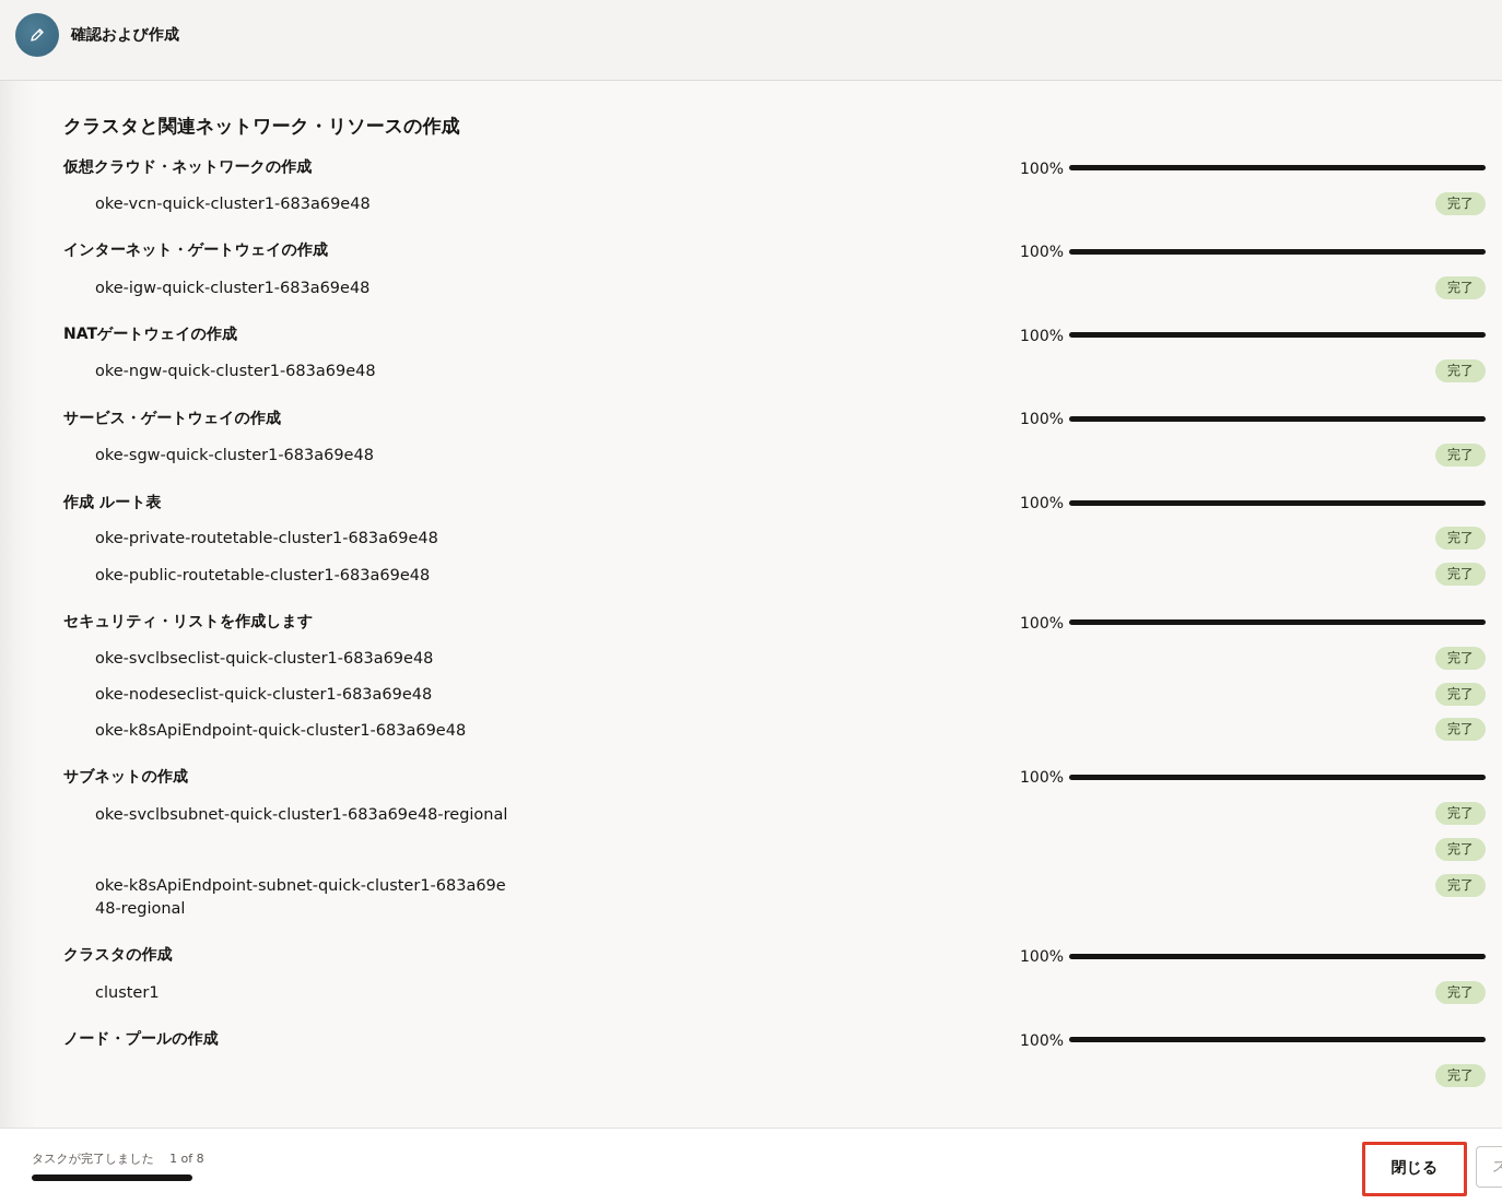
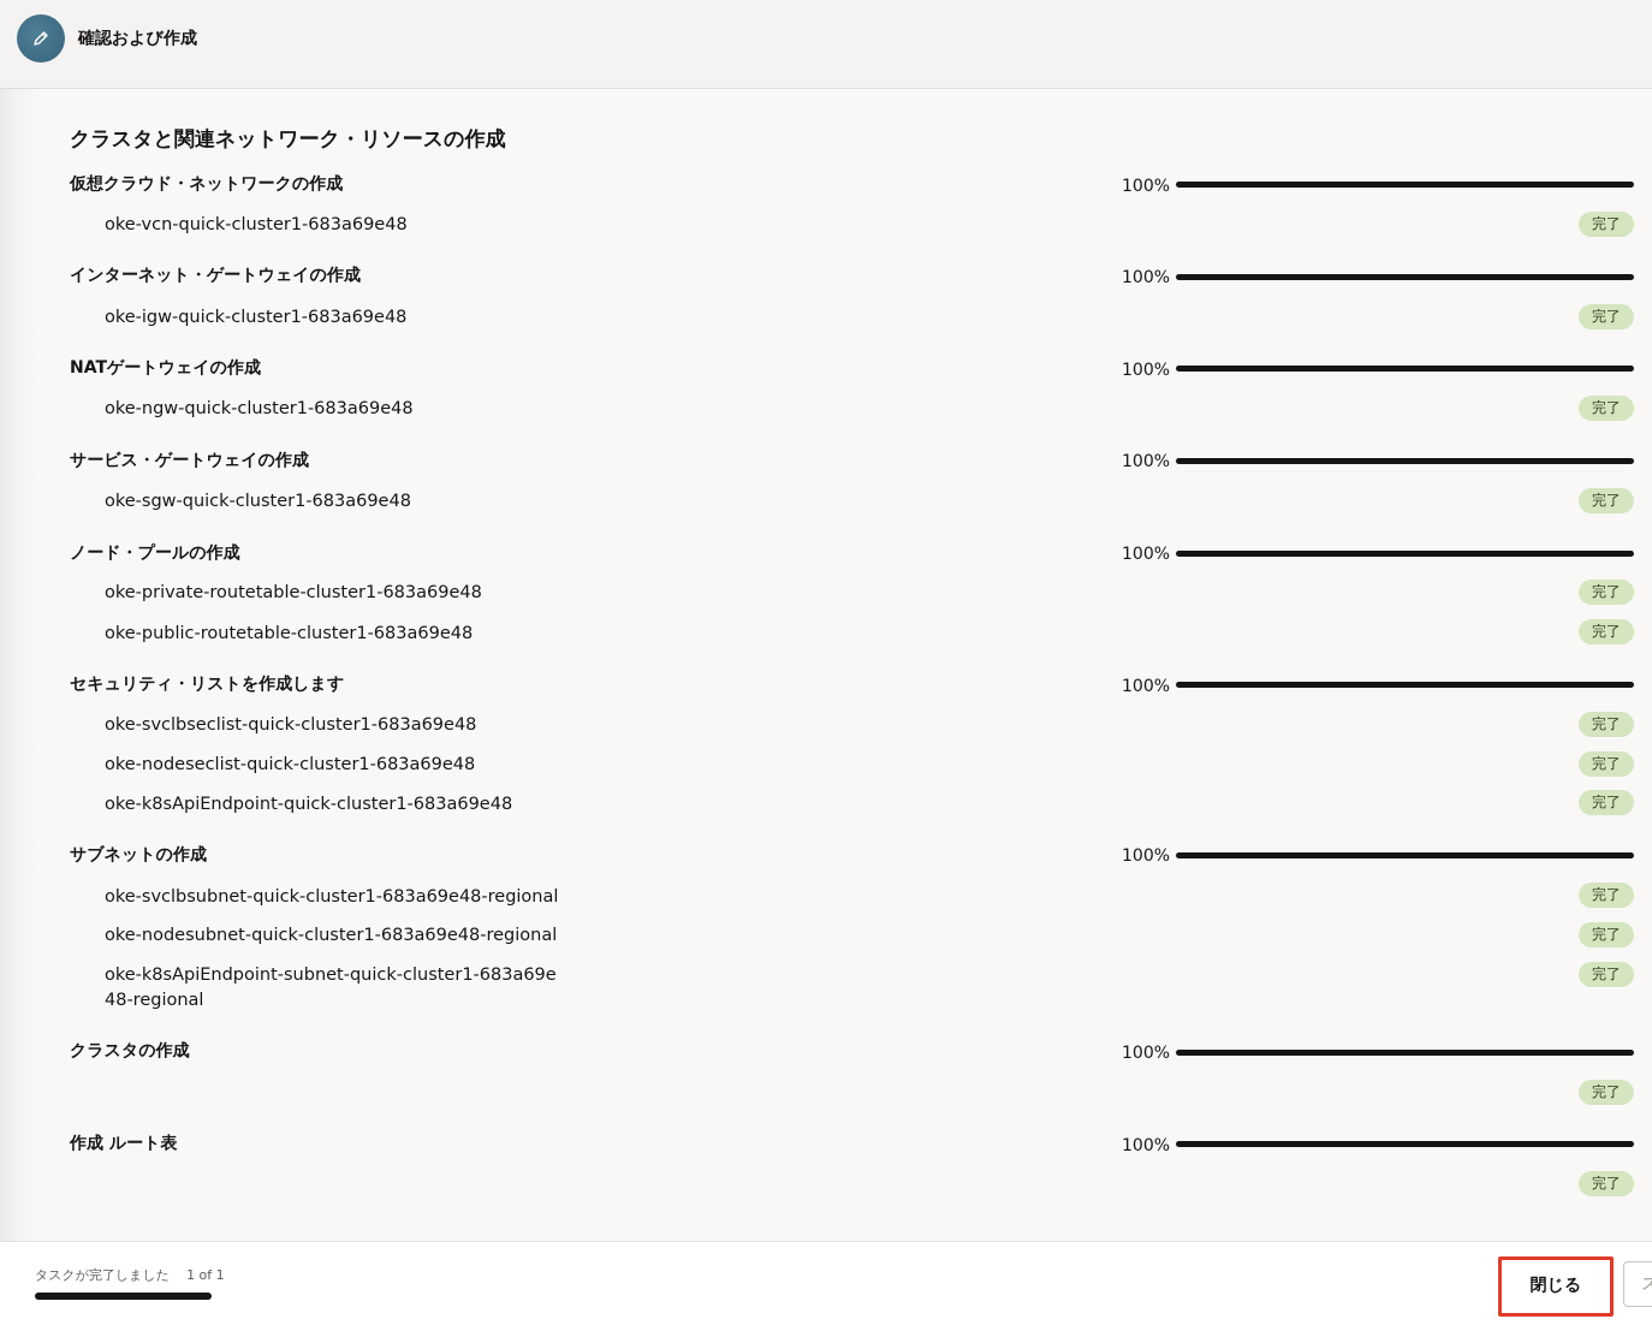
  確認および作成
  クラスタと関連ネットワーク・リソースの作成
  仮想クラウド・ネットワークの作成
  100%
  oke-vcn-quick-cluster1-683a69e48
  完了
  インターネット・ゲートウェイの作成
  100%
  oke-igw-quick-cluster1-683a69e48
  完了
  NATゲートウェイの作成
  100%
  oke-ngw-quick-cluster1-683a69e48
  完了
  サービス・ゲートウェイの作成
  100%
  oke-sgw-quick-cluster1-683a69e48
  完了
- 作成 ルート表
+ ノード・プールの作成
  100%
  oke-private-routetable-cluster1-683a69e48
  完了
  oke-public-routetable-cluster1-683a69e48
  完了
  セキュリティ・リストを作成します
  100%
  oke-svclbseclist-quick-cluster1-683a69e48
  完了
  oke-nodeseclist-quick-cluster1-683a69e48
  完了
  oke-k8sApiEndpoint-quick-cluster1-683a69e48
  完了
  サブネットの作成
  100%
  oke-svclbsubnet-quick-cluster1-683a69e48-regional
  完了
+ oke-nodesubnet-quick-cluster1-683a69e48-regional
  完了
  oke-k8sApiEndpoint-subnet-quick-cluster1-683a69e48-regional
  完了
  クラスタの作成
  100%
- cluster1
  完了
- ノード・プールの作成
+ 作成 ルート表
  100%
  完了
- タスクが完了しました 1 of 8
+ タスクが完了しました 1 of 1
  閉じる
  ス
